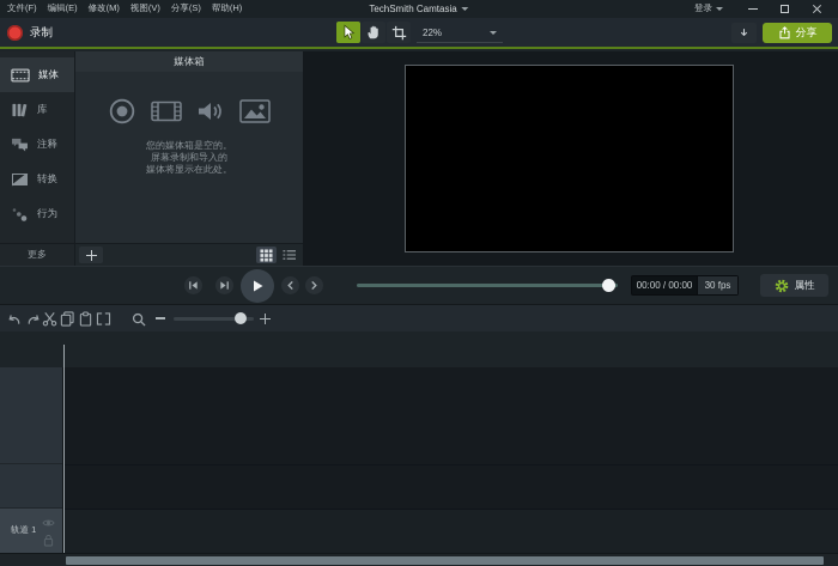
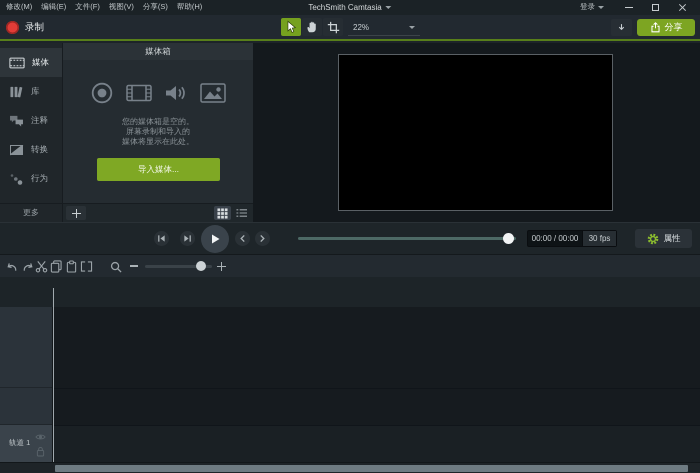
- 文件(F)
+ 修改(M)
  编辑(E)
- 修改(M)
+ 文件(F)
  视图(V)
  分享(S)
  帮助(H)
  TechSmith Camtasia
  登录
  录制
  22%
  分享
  媒体
  库
  注释
  转换
  行为
  更多
  媒体箱
  您的媒体箱是空的。
  屏幕录制和导入的
  媒体将显示在此处。
+ 导入媒体...
  00:00 / 00:00
  30 fps
  属性
  轨道 1
